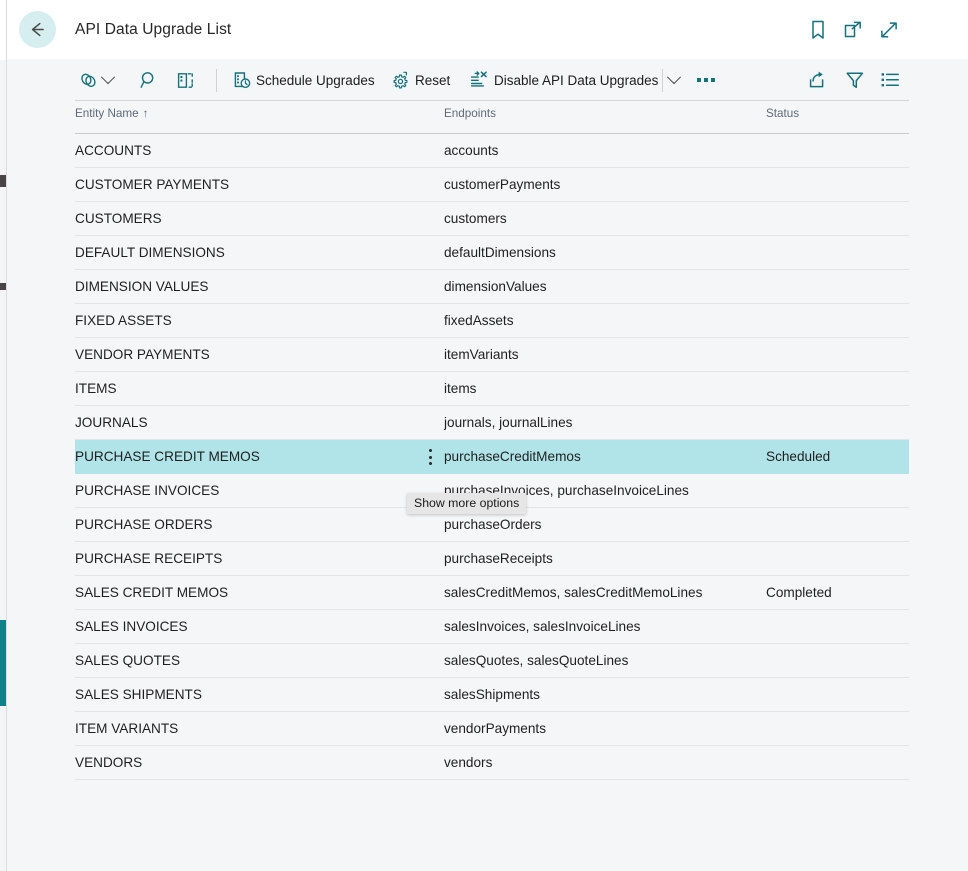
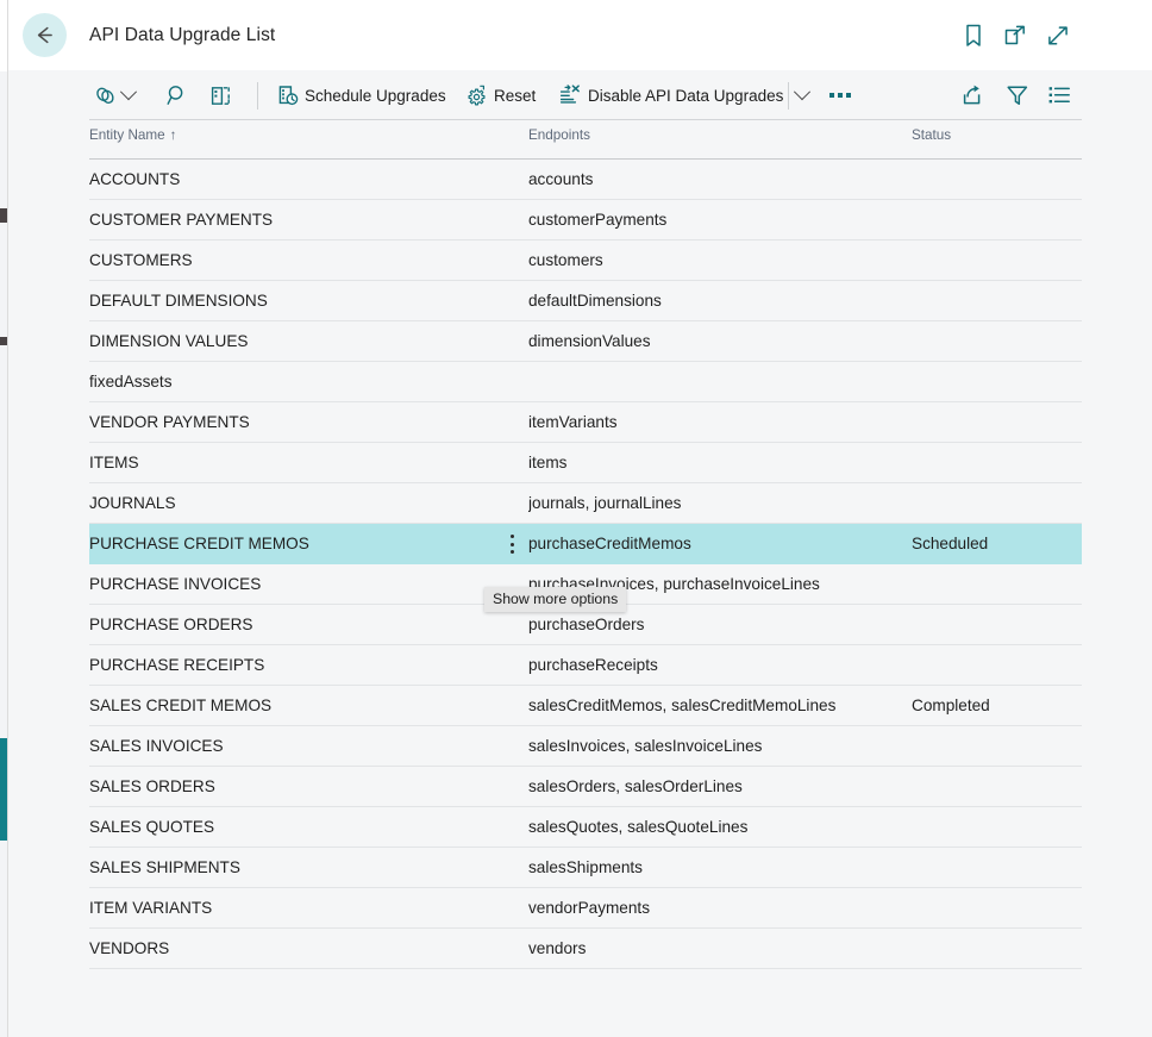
  API Data Upgrade List
  Schedule Upgrades
  Reset
  Disable API Data Upgrades
  Entity Name ↑
  Endpoints
  Status
  ACCOUNTS
  accounts
  CUSTOMER PAYMENTS
  customerPayments
  CUSTOMERS
  customers
  DEFAULT DIMENSIONS
  defaultDimensions
  DIMENSION VALUES
  dimensionValues
- FIXED ASSETS
  fixedAssets
  VENDOR PAYMENTS
  itemVariants
  ITEMS
  items
  JOURNALS
  journals, journalLines
  PURCHASE CREDIT MEMOS
  purchaseCreditMemos
  Scheduled
  PURCHASE INVOICES
  purchaseInvoices, purchaseInvoiceLines
  PURCHASE ORDERS
  purchaseOrders
  PURCHASE RECEIPTS
  purchaseReceipts
  SALES CREDIT MEMOS
  salesCreditMemos, salesCreditMemoLines
  Completed
  SALES INVOICES
  salesInvoices, salesInvoiceLines
+ SALES ORDERS
+ salesOrders, salesOrderLines
  SALES QUOTES
  salesQuotes, salesQuoteLines
  SALES SHIPMENTS
  salesShipments
  ITEM VARIANTS
  vendorPayments
  VENDORS
  vendors
  Show more options
